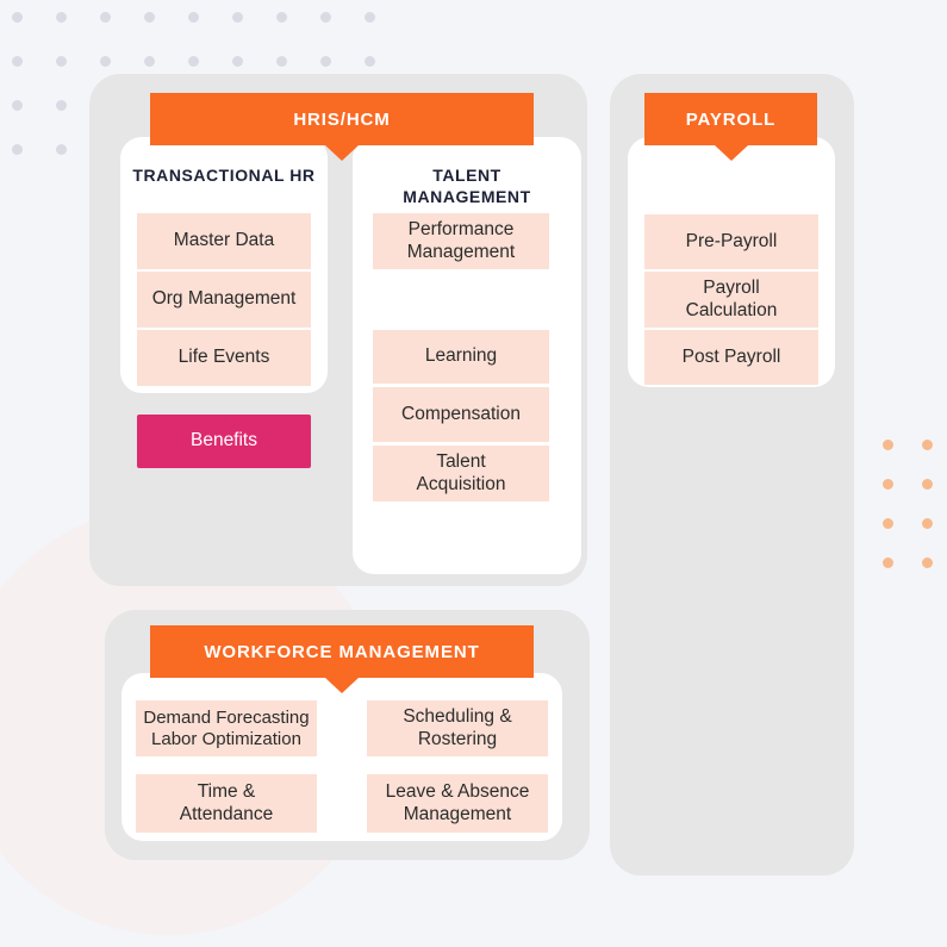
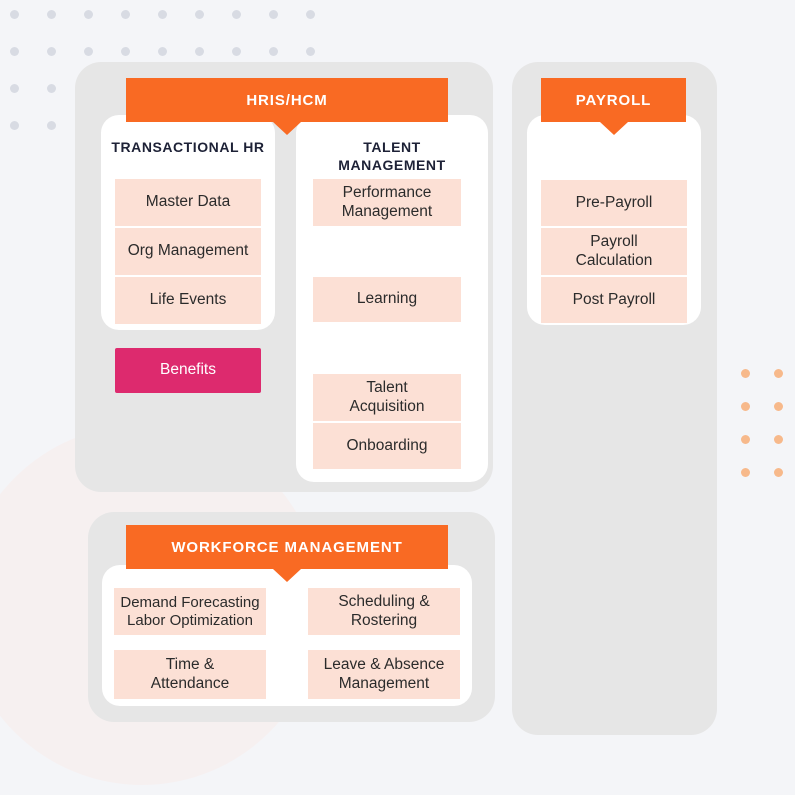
  HRIS/HCM
  TRANSACTIONAL HR
  TALENT
  MANAGEMENT
  Master Data
  Org Management
  Life Events
  Benefits
  Performance
  Management
  Learning
- Compensation
  Talent
  Acquisition
+ Onboarding
  PAYROLL
  Pre-Payroll
  Payroll
  Calculation
  Post Payroll
  WORKFORCE MANAGEMENT
  Demand Forecasting
  Labor Optimization
  Time &
  Attendance
  Scheduling &
  Rostering
  Leave & Absence
  Management
